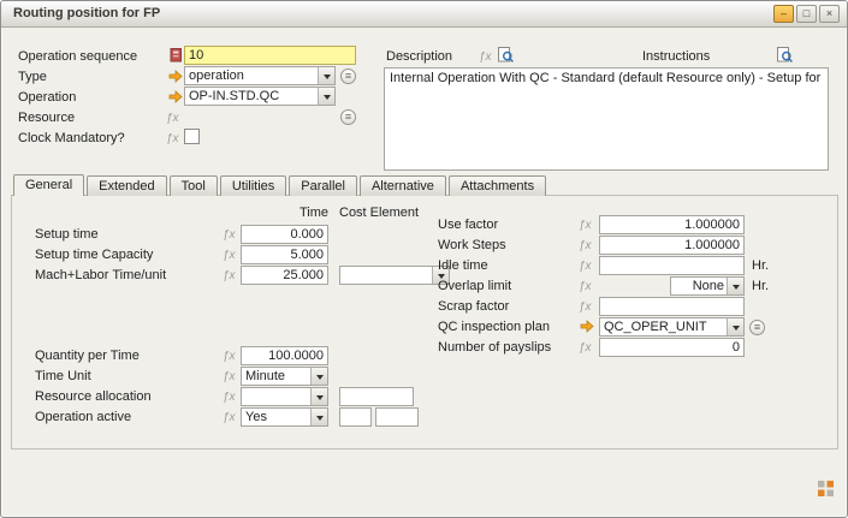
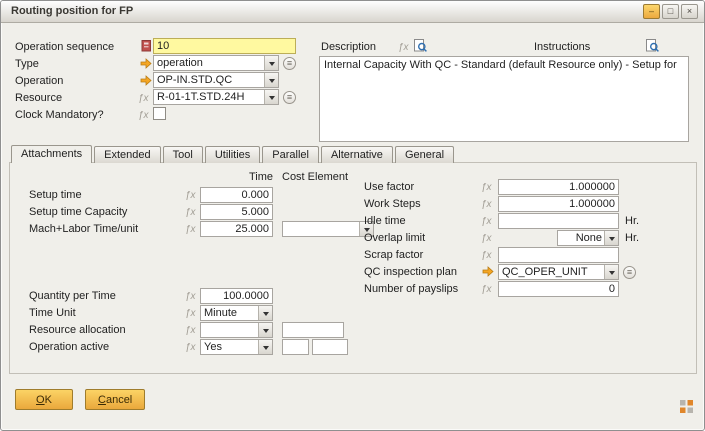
  Routing position for FP
  –
  □
  ×
  Operation sequence
  10
  Type
  operation
  ≡
  Operation
  OP-IN.STD.QC
  Resource
  ƒx
+ R-01-1T.STD.24H
  ≡
  Clock Mandatory?
  ƒx
  Description
  ƒx
  Instructions
- Internal Operation With QC - Standard (default Resource only) - Setup for
+ Internal Capacity With QC - Standard (default Resource only) - Setup for
- General
+ Attachments
  Extended
  Tool
  Utilities
  Parallel
  Alternative
- Attachments
+ General
  Time
  Cost Element
  Setup time
  ƒx
  0.000
  Setup time Capacity
  ƒx
  5.000
  Mach+Labor Time/unit
  ƒx
  25.000
  Quantity per Time
  ƒx
  100.0000
  Time Unit
  ƒx
  Minute
  Resource allocation
  ƒx
  Operation active
  ƒx
  Yes
  Use factor
  ƒx
  1.000000
  Work Steps
  ƒx
  1.000000
  Idle time
  ƒx
  Hr.
  Overlap limit
  ƒx
  None
  Hr.
  Scrap factor
  ƒx
  QC inspection plan
  QC_OPER_UNIT
  ≡
  Number of payslips
  ƒx
  0
+ OK
+ Cancel
